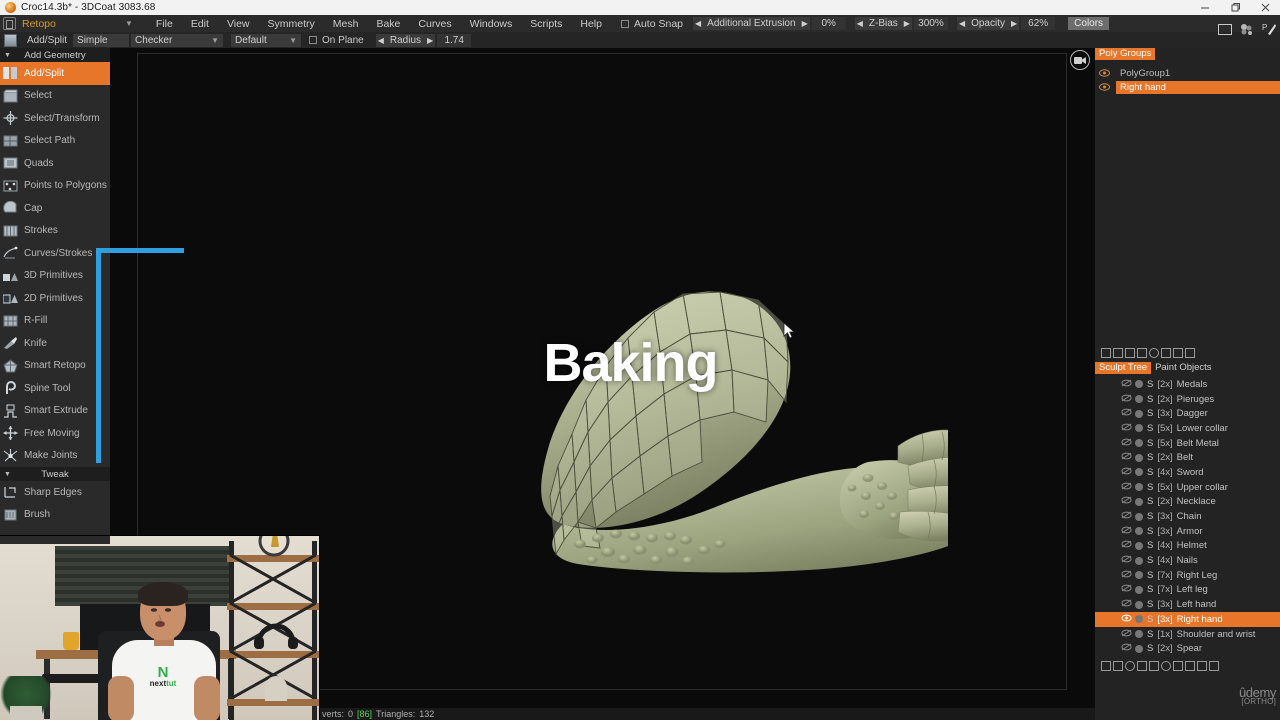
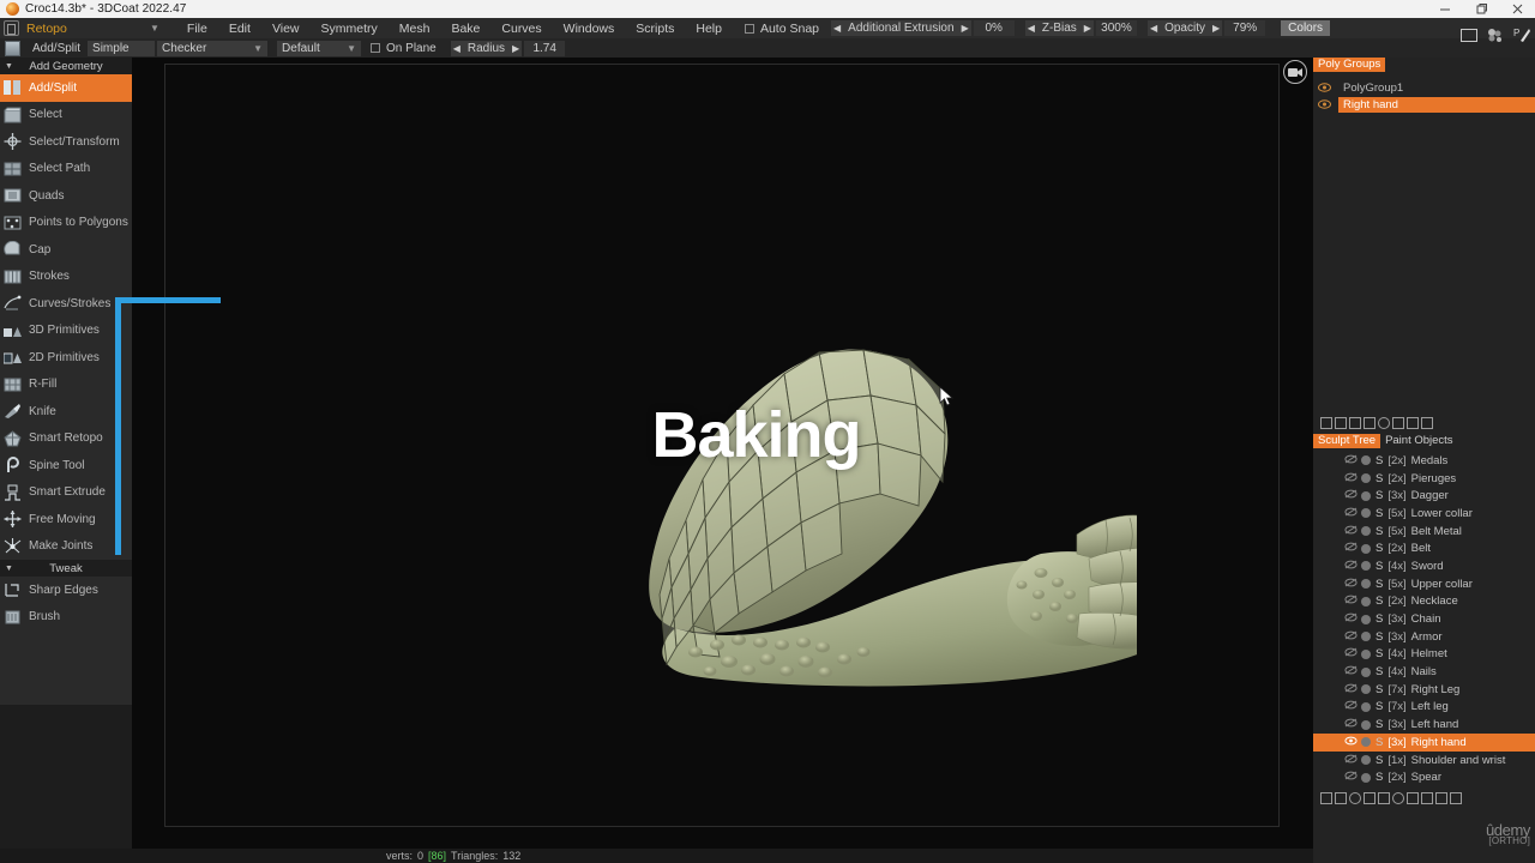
- Croc14.3b* - 3DCoat 3083.68
+ Croc14.3b* - 3DCoat 2022.47
  Retopo
  ▼
  File
  Edit
  View
  Symmetry
  Mesh
  Bake
  Curves
  Windows
  Scripts
  Help
  Auto Snap
  ◀
  Additional Extrusion
  ▶
  0%
  ◀
  Z-Bias
  ▶
  300%
  ◀
  Opacity
  ▶
- 62%
+ 79%
  Colors
  Add/Split
  Simple
  Checker
  ▼
  Default
  ▼
  On Plane
  ◀
  Radius
  ▶
  1.74
  P
  Add Geometry
  Add/Split
  Select
  Select/Transform
  Select Path
  Quads
  Points to Polygons
  Cap
  Strokes
  Curves/Strokes
  3D Primitives
  2D Primitives
  R-Fill
  Knife
  Smart Retopo
  Spine Tool
  Smart Extrude
  Free Moving
  Make Joints
  Tweak
  Sharp Edges
  Brush
  Baking
  Poly Groups
  PolyGroup1
  Right hand
  Sculpt Tree
  Paint Objects
  S
  [2x]
  Medals
  S
  [2x]
  Pieruges
  S
  [3x]
  Dagger
  S
  [5x]
  Lower collar
  S
  [5x]
  Belt Metal
  S
  [2x]
  Belt
  S
  [4x]
  Sword
  S
  [5x]
  Upper collar
  S
  [2x]
  Necklace
  S
  [3x]
  Chain
  S
  [3x]
  Armor
  S
  [4x]
  Helmet
  S
  [4x]
  Nails
  S
  [7x]
  Right Leg
  S
  [7x]
  Left leg
  S
  [3x]
  Left hand
  S
  [3x]
  Right hand
  S
  [1x]
  Shoulder and wrist
  S
  [2x]
  Spear
  ûdemy
  [ORTHO]
  verts:
  0
  [86]
  Triangles:
  132
- N
- nexttut
